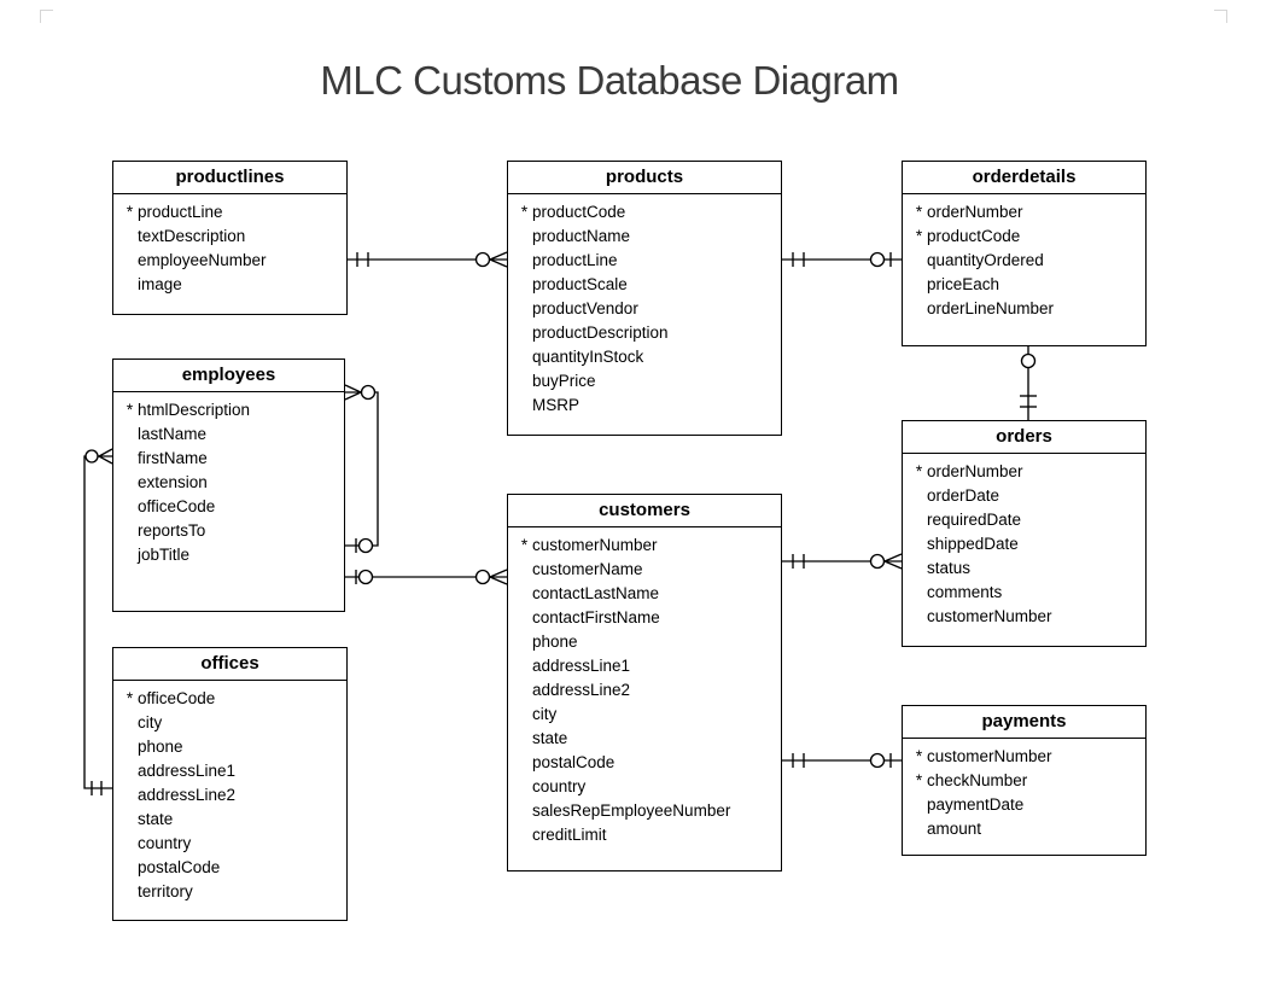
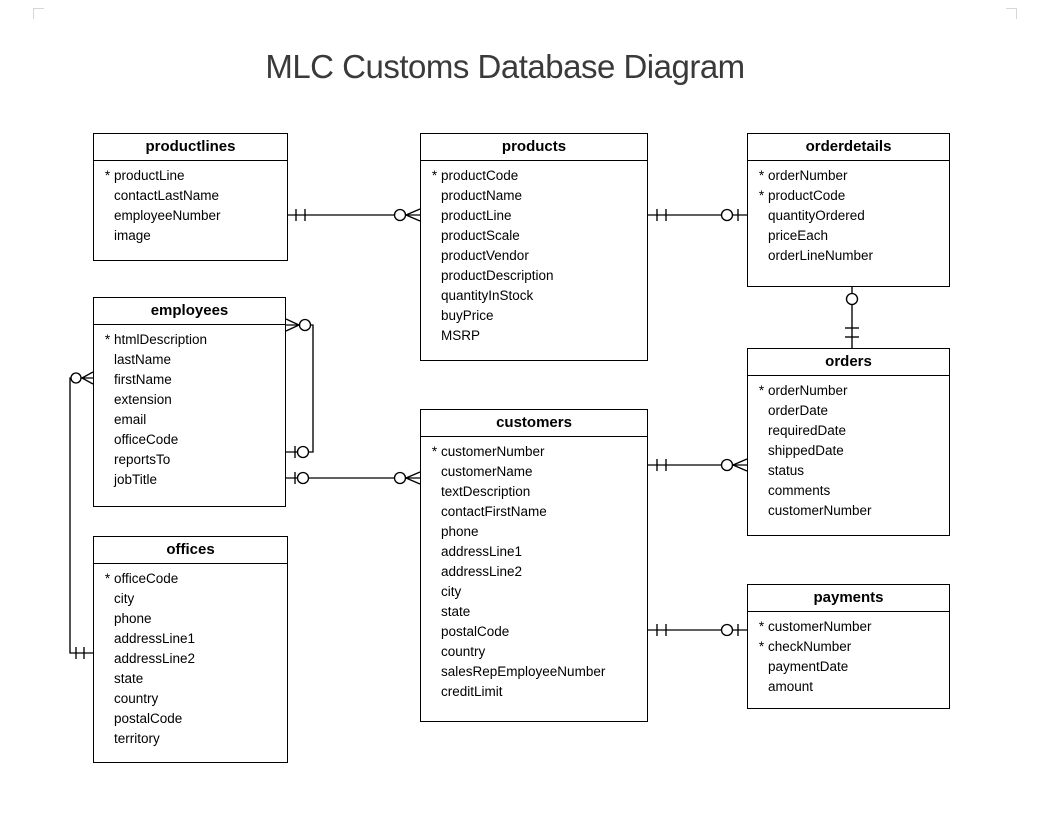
  MLC Customs Database Diagram
  productlines
  * productLine
- textDescription
+ contactLastName
  employeeNumber
  image
  products
  * productCode
  productName
  productLine
  productScale
  productVendor
  productDescription
  quantityInStock
  buyPrice
  MSRP
  orderdetails
  * orderNumber
  * productCode
  quantityOrdered
  priceEach
  orderLineNumber
  employees
  * htmlDescription
  lastName
  firstName
  extension
+ email
  officeCode
  reportsTo
  jobTitle
  customers
  * customerNumber
  customerName
- contactLastName
+ textDescription
  contactFirstName
  phone
  addressLine1
  addressLine2
  city
  state
  postalCode
  country
  salesRepEmployeeNumber
  creditLimit
  orders
  * orderNumber
  orderDate
  requiredDate
  shippedDate
  status
  comments
  customerNumber
  offices
  * officeCode
  city
  phone
  addressLine1
  addressLine2
  state
  country
  postalCode
  territory
  payments
  * customerNumber
  * checkNumber
  paymentDate
  amount
